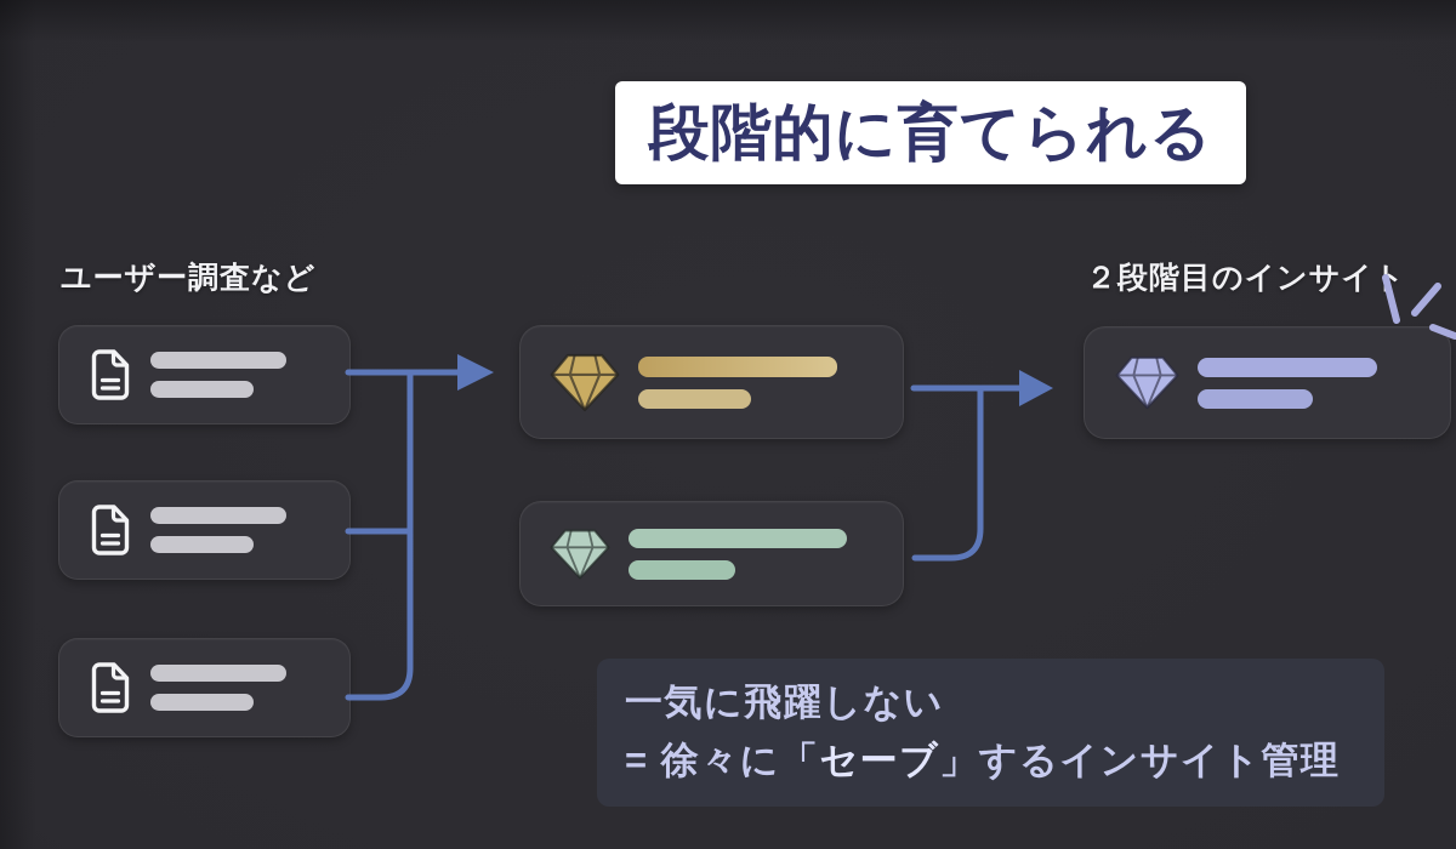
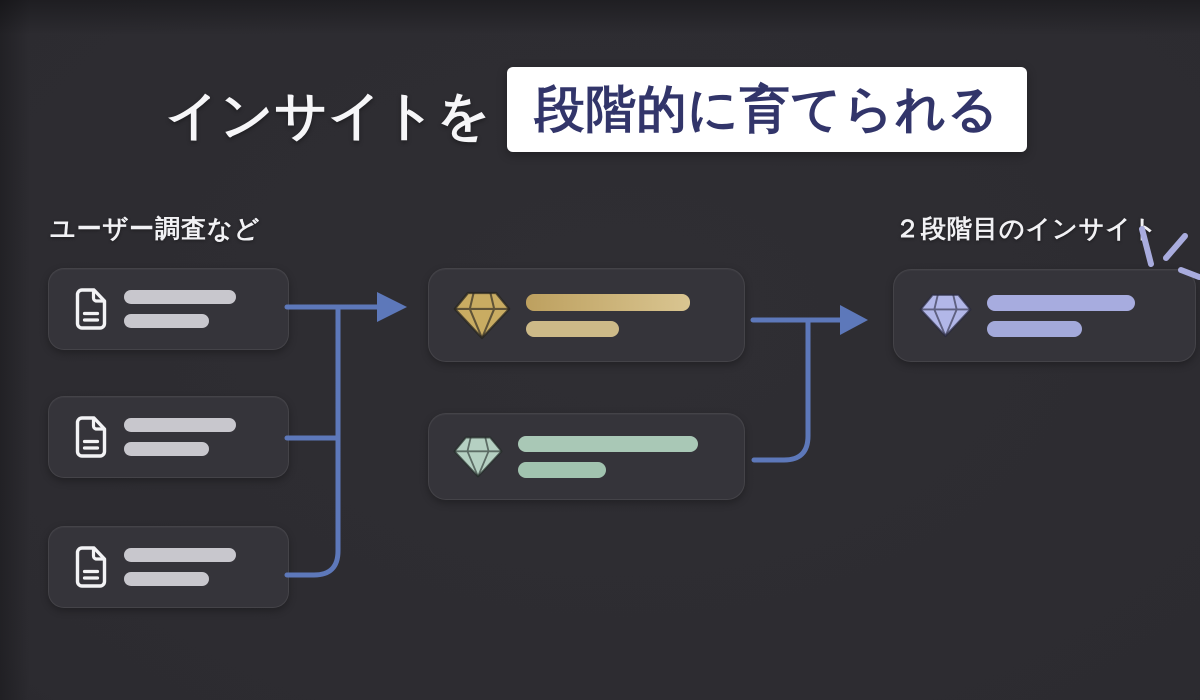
+ インサイトを
  段階的に育てられる
  ユーザー調査など
  ２段階目のインサイト
- 一気に飛躍しない
- = 徐々に「セーブ」するインサイト管理
